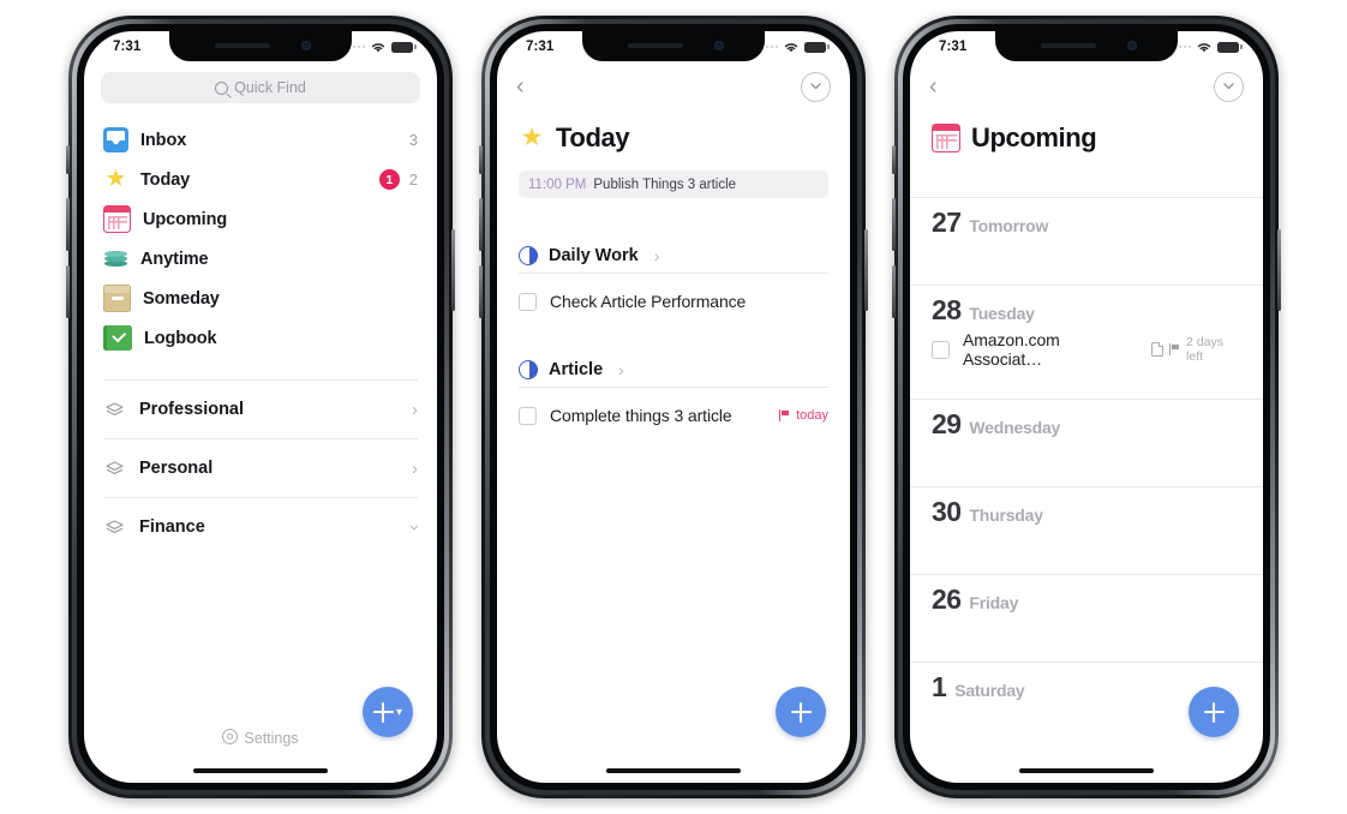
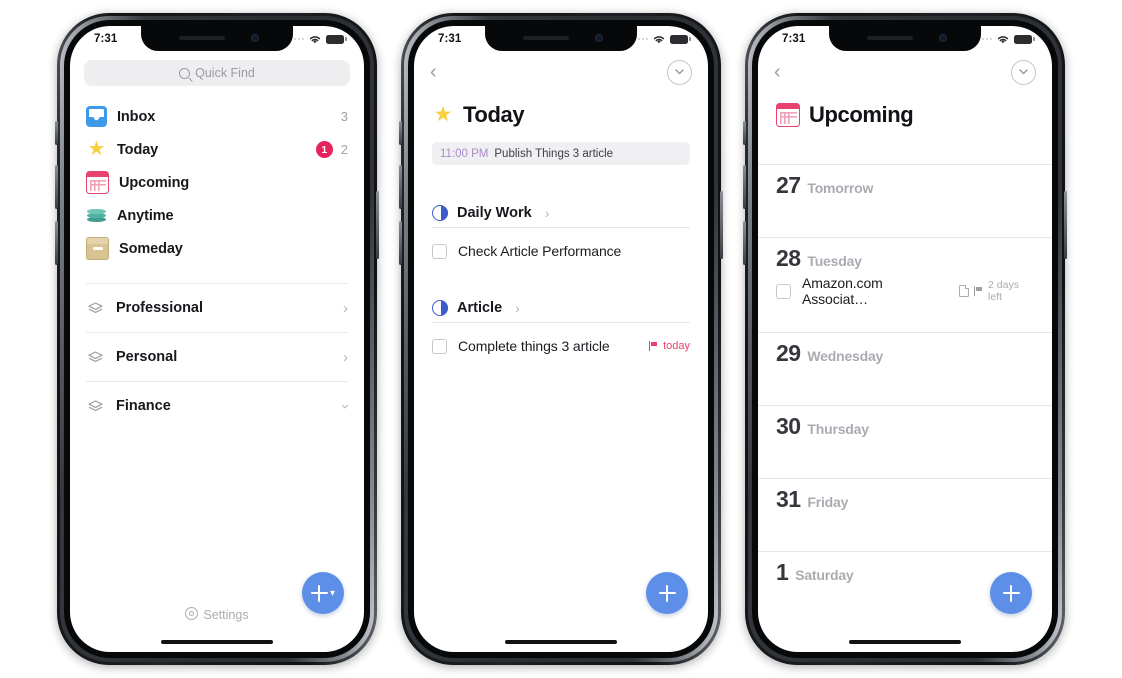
  7:31
  Quick Find
  Inbox
  3
  ★
  Today
  1
  2
  Upcoming
  Anytime
  Someday
- Logbook
  Professional
  ›
  Personal
  ›
  Finance
  Settings
  ▾
  7:31
  ‹
  ★
  Today
  11:00 PM
  Publish Things 3 article
  Daily Work
  ›
  Check Article Performance
  Article
  ›
  Complete things 3 article
  today
  7:31
  ‹
  Upcoming
  27
  Tomorrow
  28
  Tuesday
  Amazon.com Associat…
  2 days left
  29
  Wednesday
  30
  Thursday
- 26
+ 31
  Friday
  1
  Saturday
